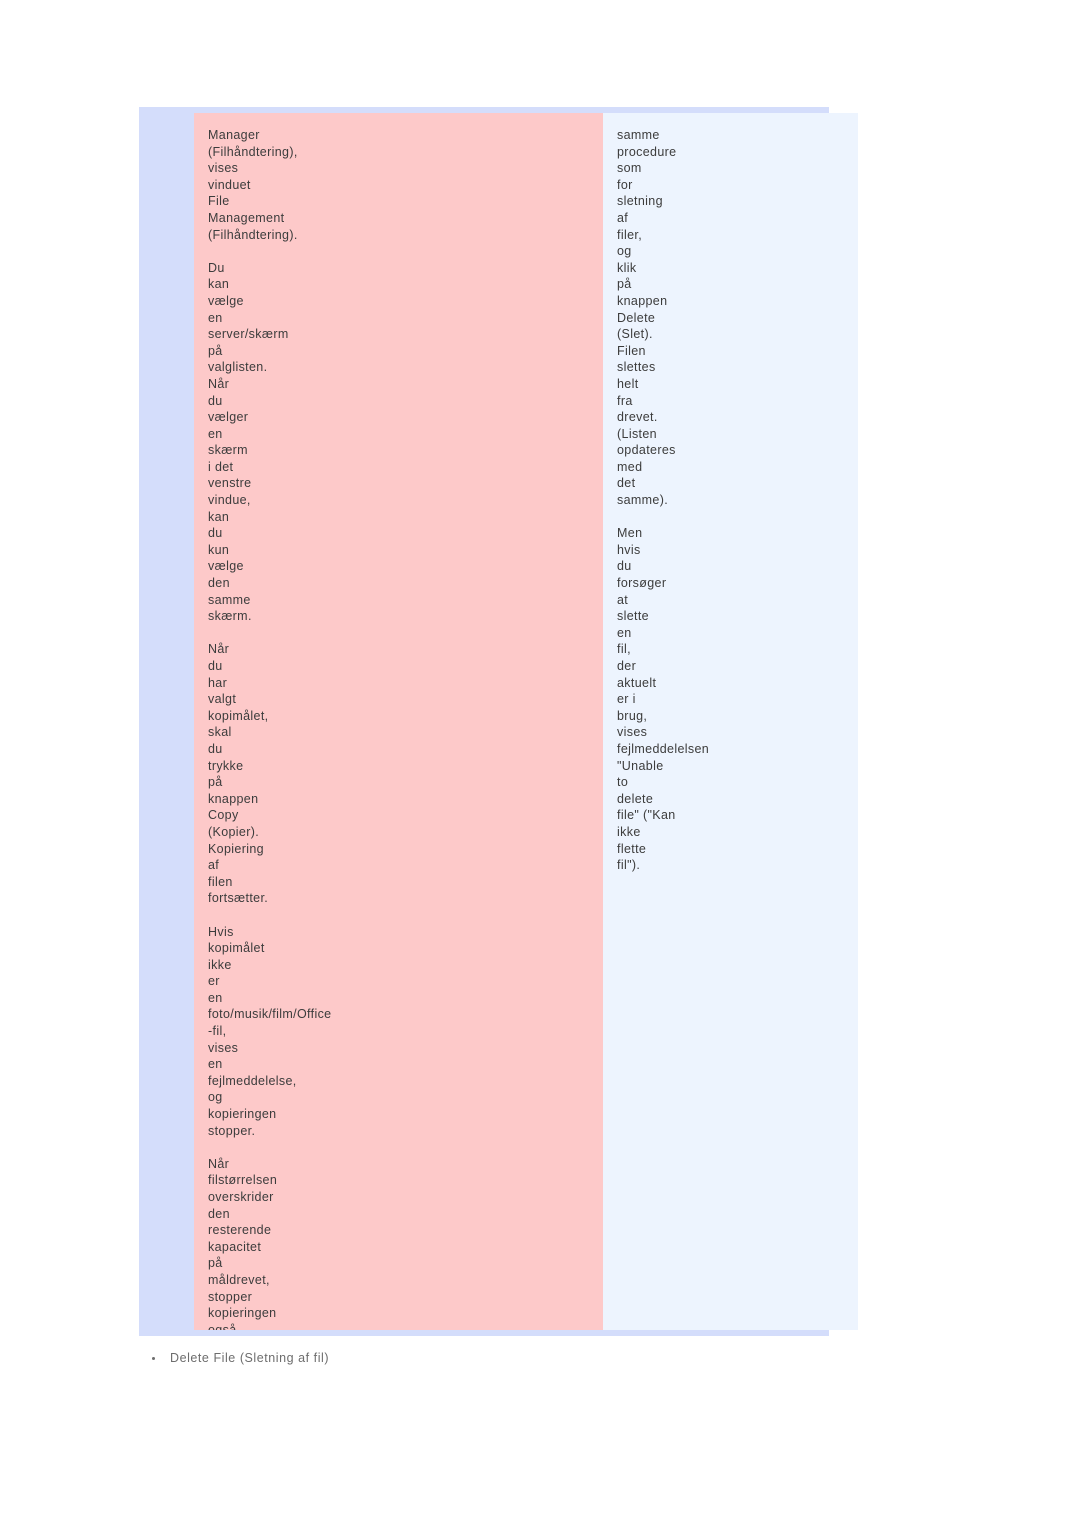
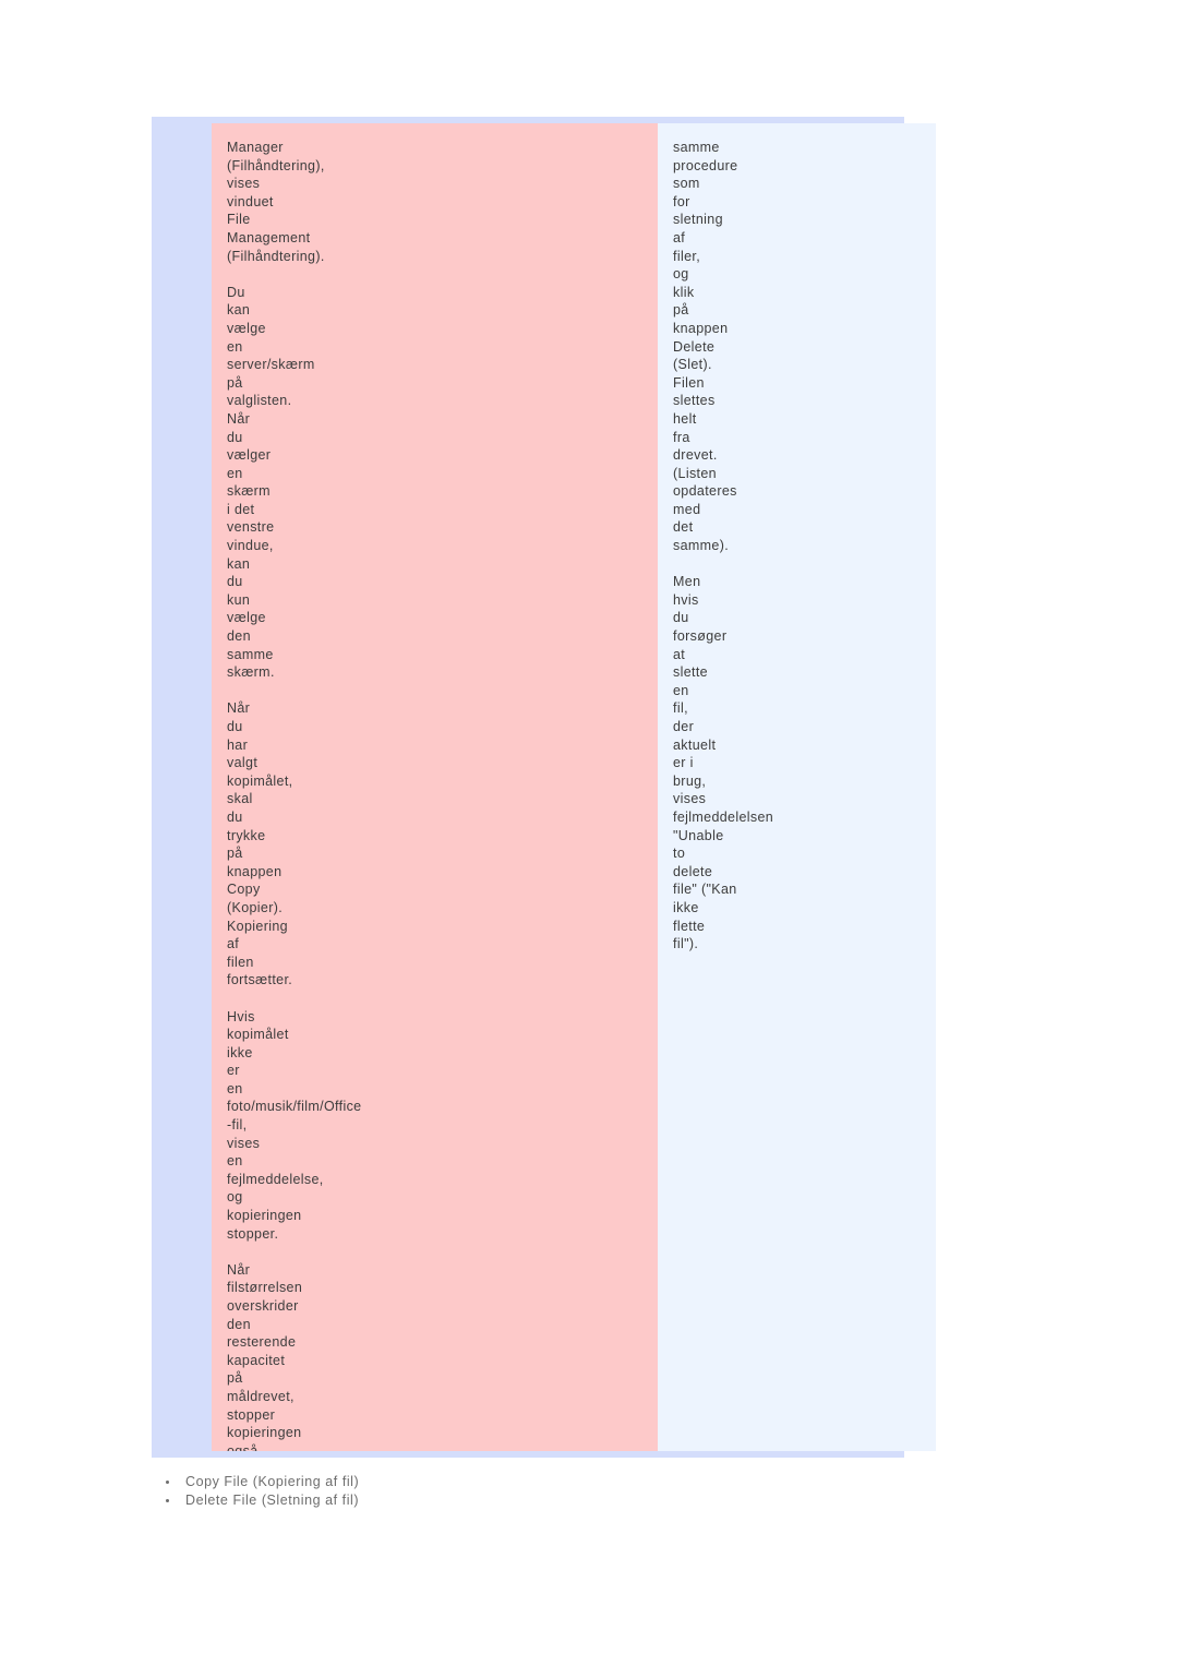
  Manager
  (Filhåndtering),
  vises
  vinduet
  File
  Management
  (Filhåndtering).
  Du
  kan
  vælge
  en
  server/skærm
  på
  valglisten.
  Når
  du
  vælger
  en
  skærm
  i det
  venstre
  vindue,
  kan
  du
  kun
  vælge
  den
  samme
  skærm.
  Når
  du
  har
  valgt
  kopimålet,
  skal
  du
  trykke
  på
  knappen
  Copy
  (Kopier).
  Kopiering
  af
  filen
  fortsætter.
  Hvis
  kopimålet
  ikke
  er
  en
  foto/musik/film/Office
  -fil,
  vises
  en
  fejlmeddelelse,
  og
  kopieringen
  stopper.
  Når
  filstørrelsen
  overskrider
  den
  resterende
  kapacitet
  på
  måldrevet,
  stopper
  kopieringen
  også.
  samme
  procedure
  som
  for
  sletning
  af
  filer,
  og
  klik
  på
  knappen
  Delete
  (Slet).
  Filen
  slettes
  helt
  fra
  drevet.
  (Listen
  opdateres
  med
  det
  samme).
  Men
  hvis
  du
  forsøger
  at
  slette
  en
  fil,
  der
  aktuelt
  er i
  brug,
  vises
  fejlmeddelelsen
  "Unable
  to
  delete
  file" ("Kan
  ikke
  flette
  fil").
+ Copy File (Kopiering af fil)
  Delete File (Sletning af fil)
